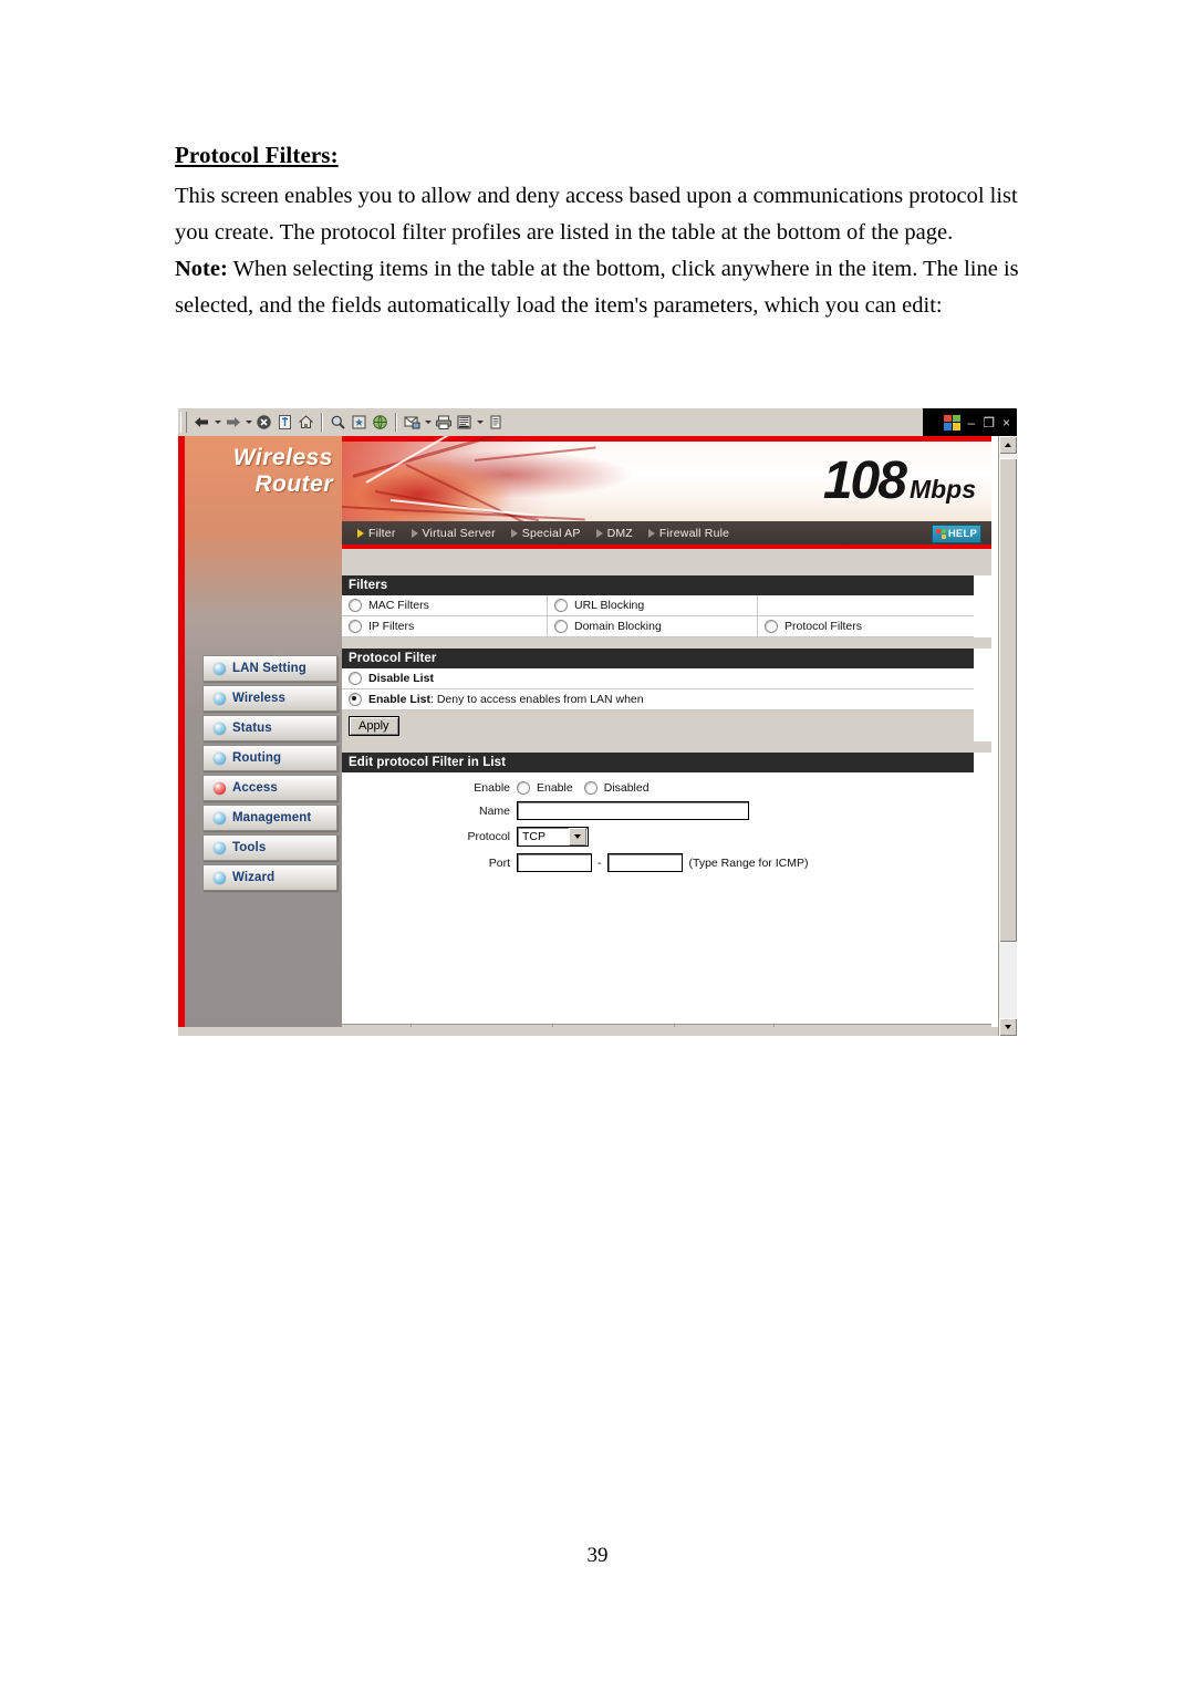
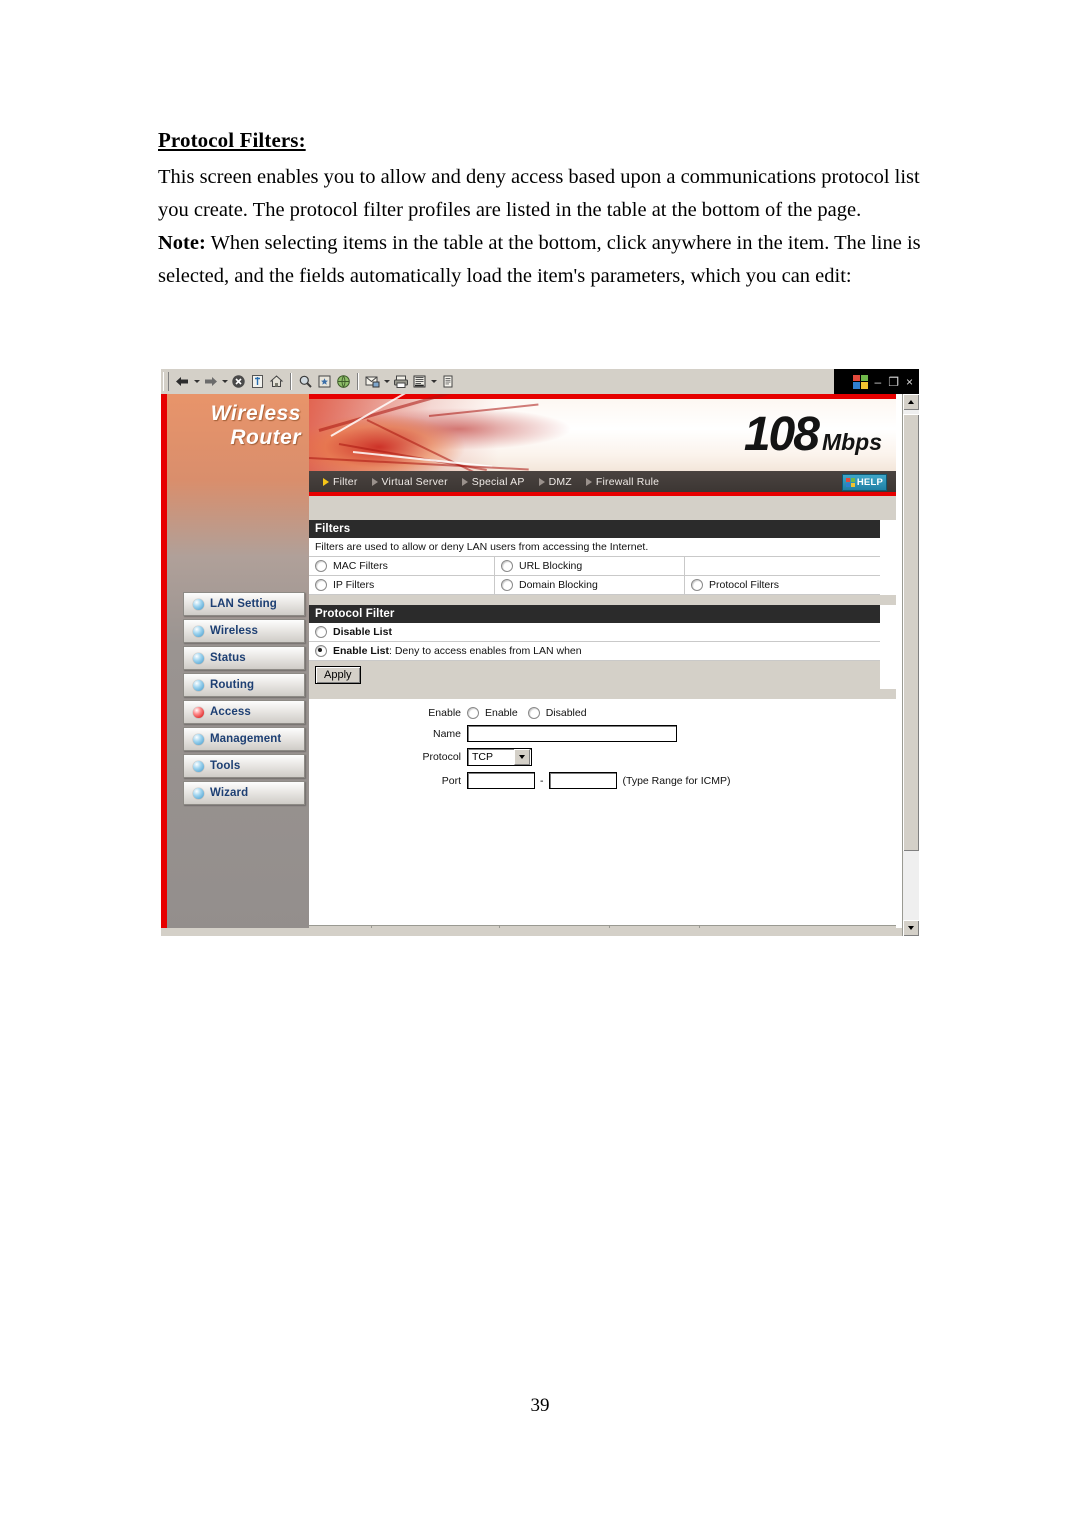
  Protocol Filters:
  This screen enables you to allow and deny access based upon a communications protocol list you create. The protocol filter profiles are listed in the table at the bottom of the page.
  Note: When selecting items in the table at the bottom, click anywhere in the item. The line is selected, and the fields automatically load the item's parameters, which you can edit:
  –
  ❐
  ×
  Wireless
  Router
  LAN Setting
  Wireless
  Status
  Routing
  Access
  Management
  Tools
  Wizard
  108 Mbps
  Filter
  Virtual Server
  Special AP
  DMZ
  Firewall Rule
  HELP
  Filters
+ Filters are used to allow or deny LAN users from accessing the Internet.
  MAC Filters
  URL Blocking
  IP Filters
  Domain Blocking
  Protocol Filters
  Protocol Filter
  Disable List
  Enable List
  : Deny to access enables from LAN when
  Apply
- Edit protocol Filter in List
  Enable
  Enable
  Disabled
  Name
  Protocol
  TCP
  Port
  -
  (Type Range for ICMP)
  39
